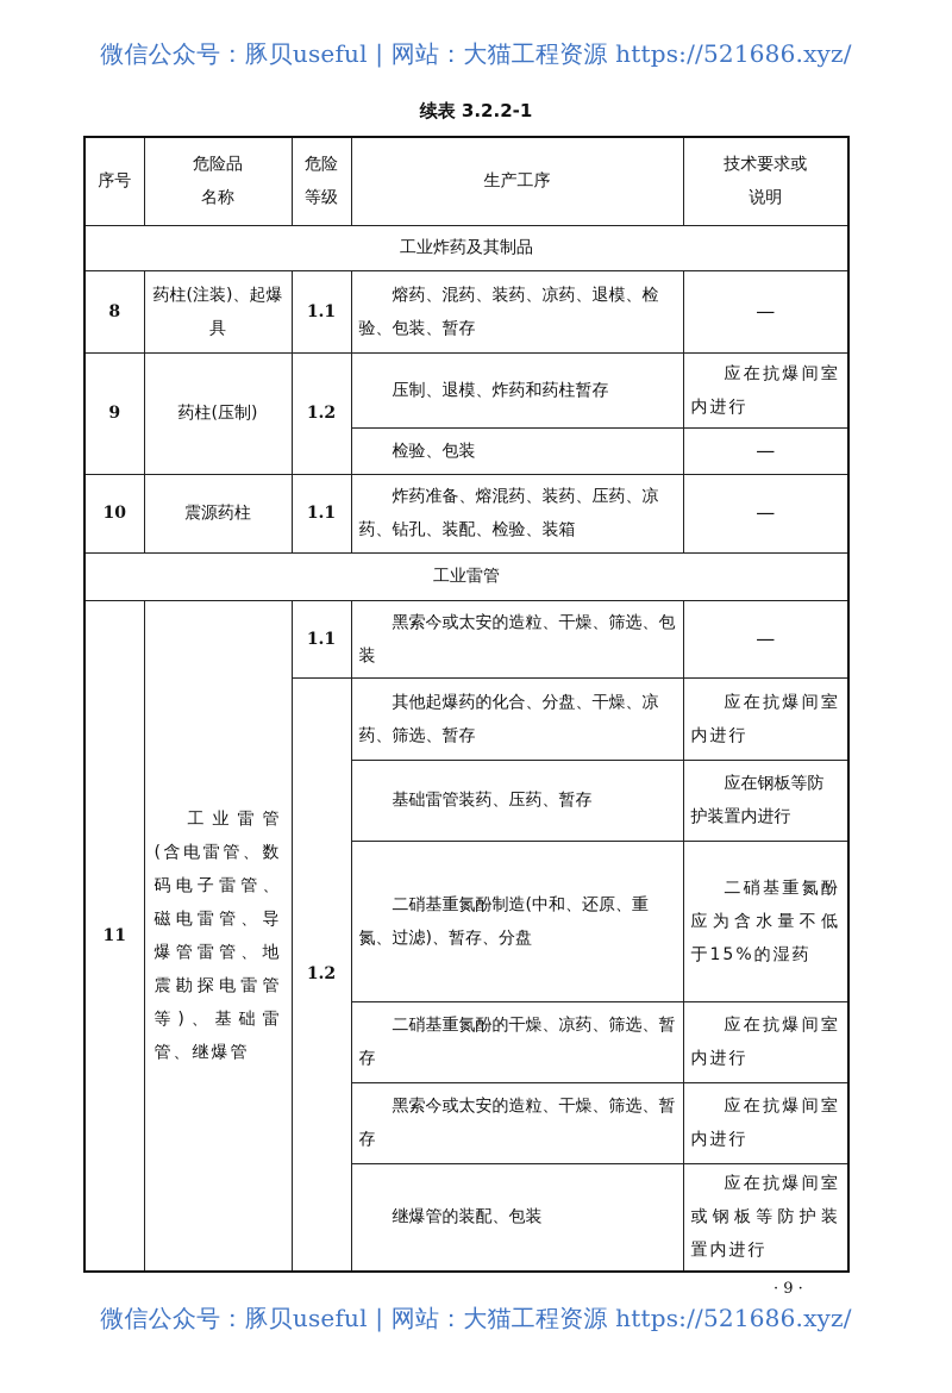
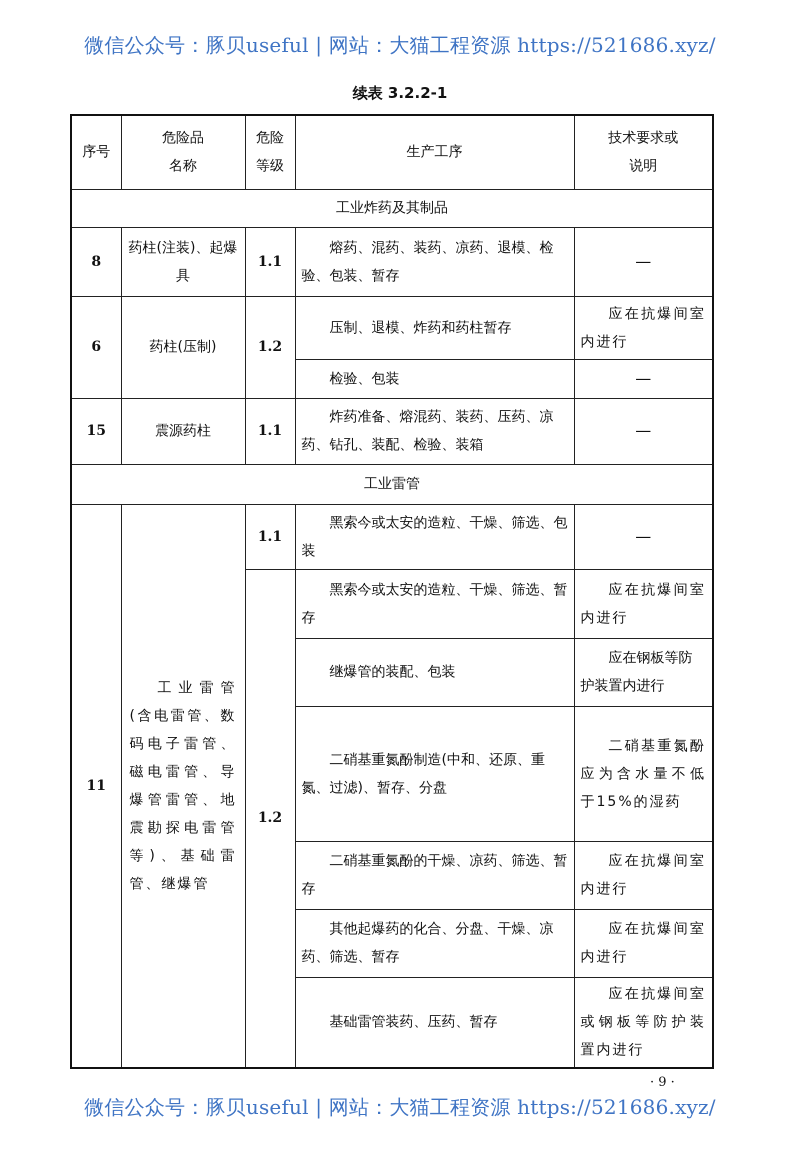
  微信公众号：豚贝useful | 网站：大猫工程资源 https://521686.xyz/
  续表 3.2.2-1
  序号	危险品 名称	危险 等级	生产工序	技术要求或 说明
  工业炸药及其制品
  8	药柱(注装)、起爆具	1.1	熔药、混药、装药、凉药、退模、检验、包装、暂存	—
- 9	药柱(压制)	1.2	压制、退模、炸药和药柱暂存	应在抗爆间室内进行
+ 6	药柱(压制)	1.2	压制、退模、炸药和药柱暂存	应在抗爆间室内进行
  检验、包装	—
- 10	震源药柱	1.1	炸药准备、熔混药、装药、压药、凉药、钻孔、装配、检验、装箱	—
+ 15	震源药柱	1.1	炸药准备、熔混药、装药、压药、凉药、钻孔、装配、检验、装箱	—
  工业雷管
  11	工业雷管(含电雷管、数码电子雷管、磁电雷管、导爆管雷管、地震勘探电雷管等)、基础雷管、继爆管	1.1	黑索今或太安的造粒、干燥、筛选、包装	—
- 1.2	其他起爆药的化合、分盘、干燥、凉药、筛选、暂存	应在抗爆间室内进行
+ 1.2	黑索今或太安的造粒、干燥、筛选、暂存	应在抗爆间室内进行
- 基础雷管装药、压药、暂存	应在钢板等防护装置内进行
+ 继爆管的装配、包装	应在钢板等防护装置内进行
  二硝基重氮酚制造(中和、还原、重氮、过滤)、暂存、分盘	二硝基重氮酚应为含水量不低于15%的湿药
  二硝基重氮酚的干燥、凉药、筛选、暂存	应在抗爆间室内进行
- 黑索今或太安的造粒、干燥、筛选、暂存	应在抗爆间室内进行
+ 其他起爆药的化合、分盘、干燥、凉药、筛选、暂存	应在抗爆间室内进行
- 继爆管的装配、包装	应在抗爆间室或钢板等防护装置内进行
+ 基础雷管装药、压药、暂存	应在抗爆间室或钢板等防护装置内进行
  · 9 ·
  微信公众号：豚贝useful | 网站：大猫工程资源 https://521686.xyz/
